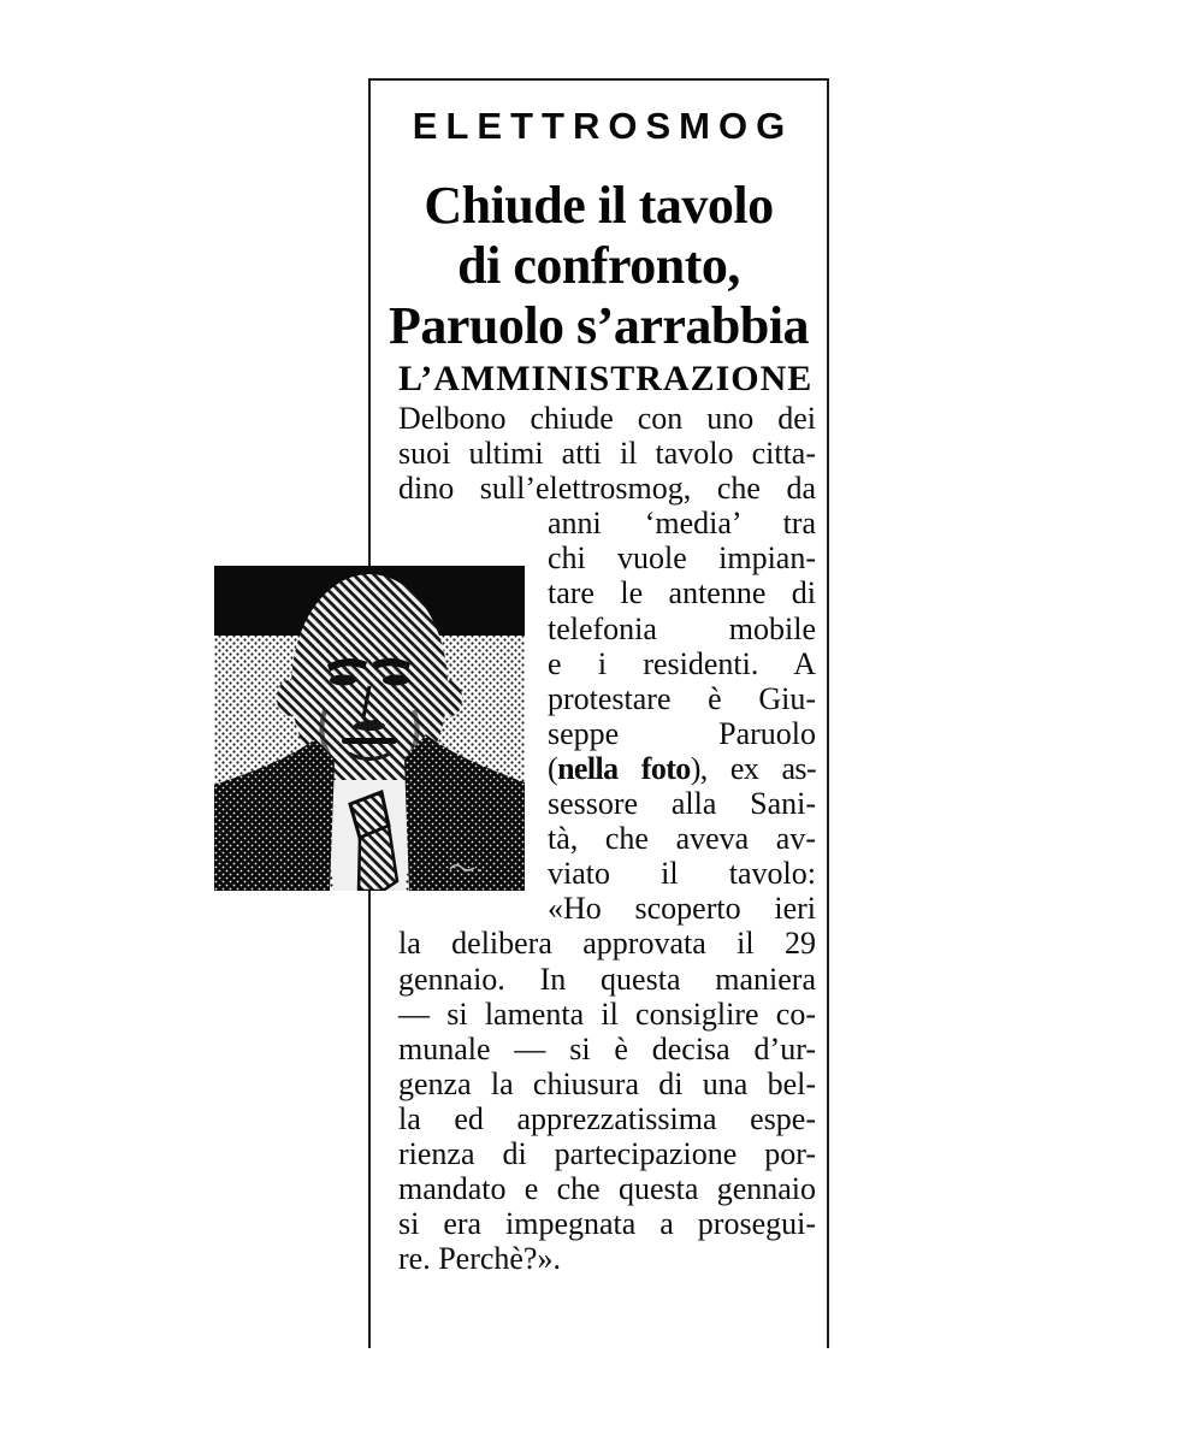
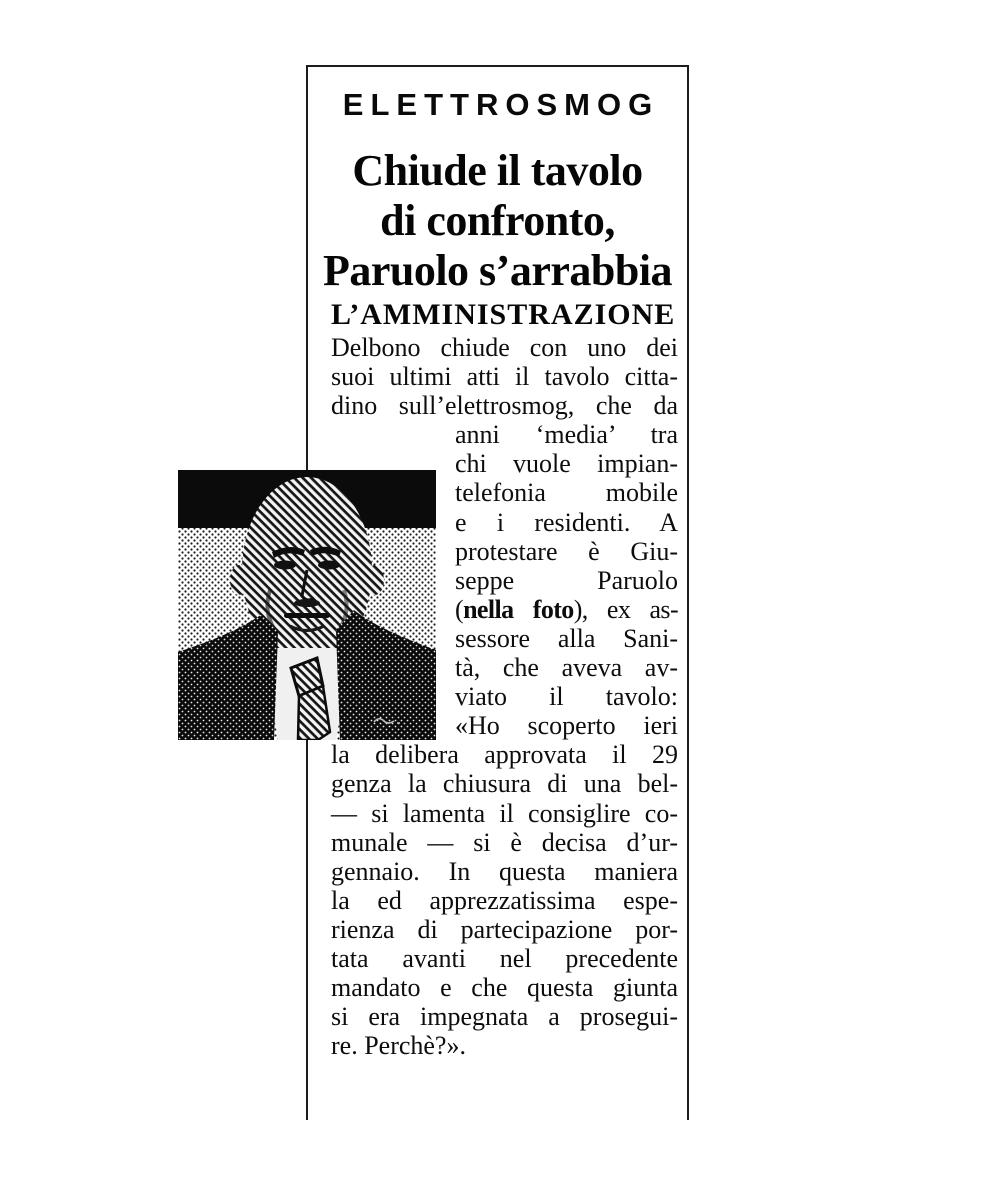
  ELETTROSMOG
  Chiude il tavolo
  di confronto,
  Paruolo s’arrabbia
  L’AMMINISTRAZIONE
  Delbono chiude con uno dei
  suoi ultimi atti il tavolo citta-
  dino sull’elettrosmog, che da
  anni ‘media’ tra
  chi vuole impian-
- tare le antenne di
  telefonia mobile
  e i residenti. A
  protestare è Giu-
  seppe Paruolo
  (nella foto), ex as-
  sessore alla Sani-
  tà, che aveva av-
  viato il tavolo:
  «Ho scoperto ieri
  la delibera approvata il 29
- gennaio. In questa maniera
+ genza la chiusura di una bel-
  — si lamenta il consiglire co-
  munale — si è decisa d’ur-
- genza la chiusura di una bel-
+ gennaio. In questa maniera
  la ed apprezzatissima espe-
  rienza di partecipazione por-
+ tata avanti nel precedente
- mandato e che questa gennaio
+ mandato e che questa giunta
  si era impegnata a prosegui-
  re. Perchè?».
